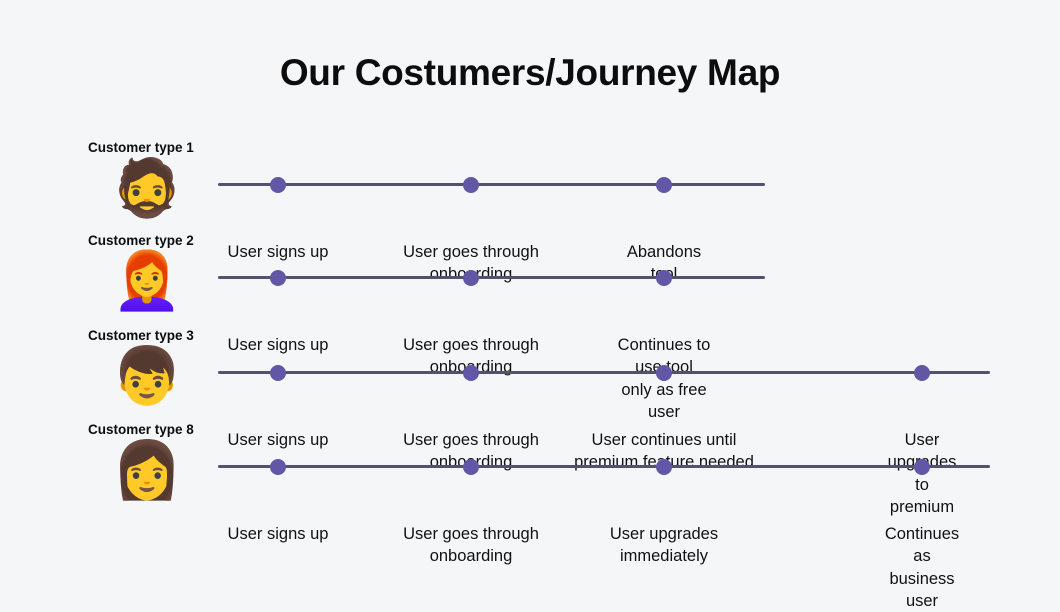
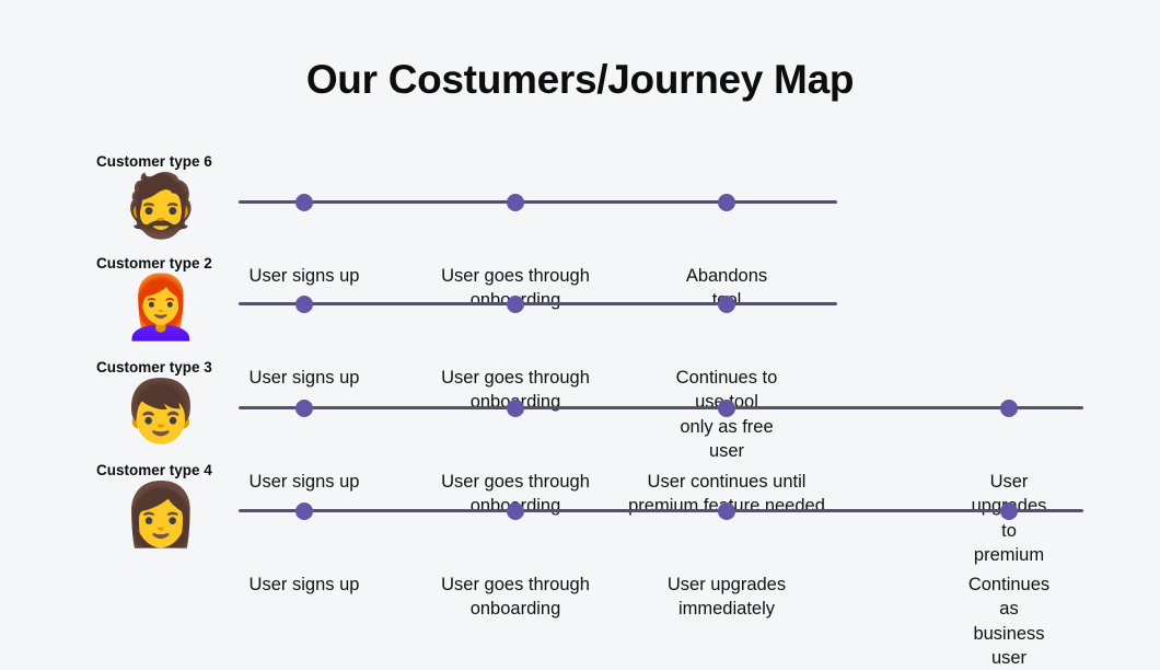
  Our Costumers/Journey Map
- Customer type 1
+ Customer type 6
  🧔
  User signs up
  User goes through
  onboding
  Abandons tl
  Customer type 2
  👩‍🦰
  User signs up
  User goes through
  onbording
  Continues to usool
  only as free user
  Customer type 3
  👦
  User signs up
  User goes through
  onbording
  User continues until
  premium feure needed
  User upgdes
  to premium
- Customer type 8
+ Customer type 4
  👩
  User signs up
  User goes through
  onboarding
  User upgrades
  immediately
  Continues as
  business user
